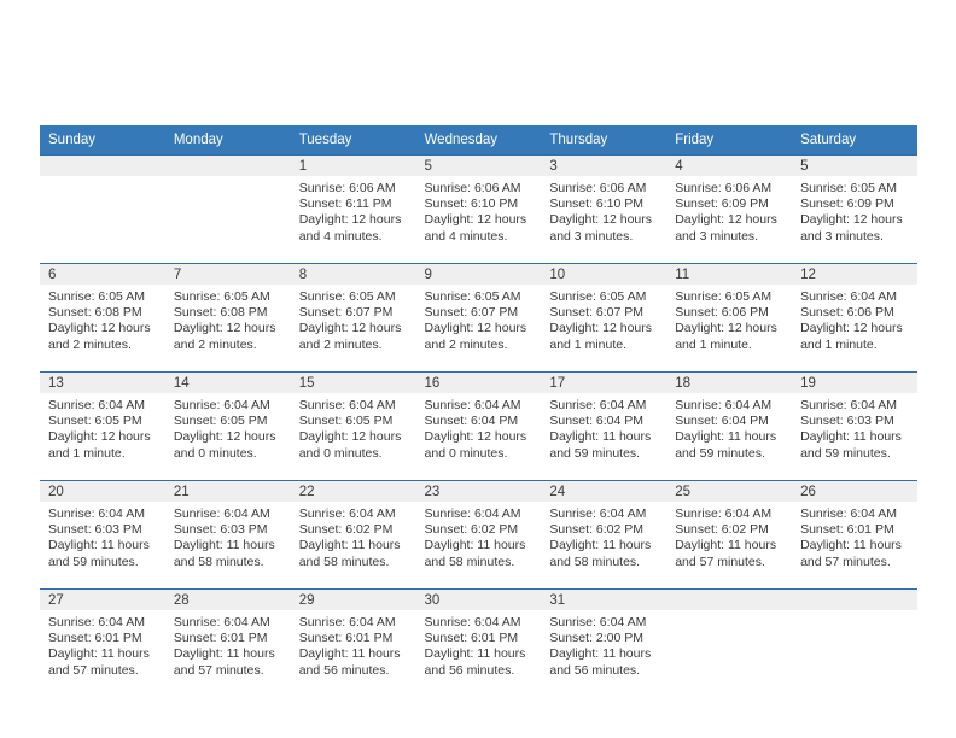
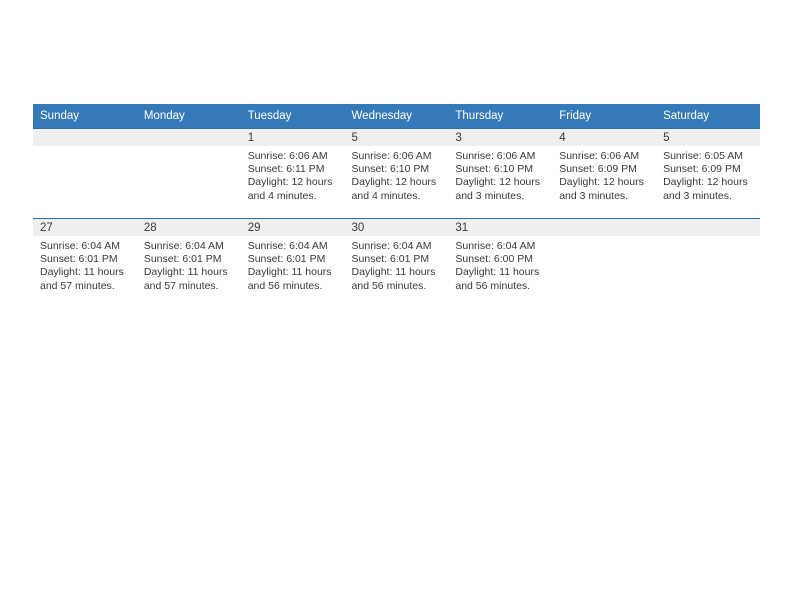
  Sunday	Monday	Tuesday	Wednesday	Thursday	Friday	Saturday
  		1Sunrise: 6:06 AMSunset: 6:11 PMDaylight: 12 hoursand 4 minutes.	5Sunrise: 6:06 AMSunset: 6:10 PMDaylight: 12 hoursand 4 minutes.	3Sunrise: 6:06 AMSunset: 6:10 PMDaylight: 12 hoursand 3 minutes.	4Sunrise: 6:06 AMSunset: 6:09 PMDaylight: 12 hoursand 3 minutes.	5Sunrise: 6:05 AMSunset: 6:09 PMDaylight: 12 hoursand 3 minutes.
- 6Sunrise: 6:05 AMSunset: 6:08 PMDaylight: 12 hoursand 2 minutes.	7Sunrise: 6:05 AMSunset: 6:08 PMDaylight: 12 hoursand 2 minutes.	8Sunrise: 6:05 AMSunset: 6:07 PMDaylight: 12 hoursand 2 minutes.	9Sunrise: 6:05 AMSunset: 6:07 PMDaylight: 12 hoursand 2 minutes.	10Sunrise: 6:05 AMSunset: 6:07 PMDaylight: 12 hoursand 1 minute.	11Sunrise: 6:05 AMSunset: 6:06 PMDaylight: 12 hoursand 1 minute.	12Sunrise: 6:04 AMSunset: 6:06 PMDaylight: 12 hoursand 1 minute.
- 13Sunrise: 6:04 AMSunset: 6:05 PMDaylight: 12 hoursand 1 minute.	14Sunrise: 6:04 AMSunset: 6:05 PMDaylight: 12 hoursand 0 minutes.	15Sunrise: 6:04 AMSunset: 6:05 PMDaylight: 12 hoursand 0 minutes.	16Sunrise: 6:04 AMSunset: 6:04 PMDaylight: 12 hoursand 0 minutes.	17Sunrise: 6:04 AMSunset: 6:04 PMDaylight: 11 hoursand 59 minutes.	18Sunrise: 6:04 AMSunset: 6:04 PMDaylight: 11 hoursand 59 minutes.	19Sunrise: 6:04 AMSunset: 6:03 PMDaylight: 11 hoursand 59 minutes.
- 20Sunrise: 6:04 AMSunset: 6:03 PMDaylight: 11 hoursand 59 minutes.	21Sunrise: 6:04 AMSunset: 6:03 PMDaylight: 11 hoursand 58 minutes.	22Sunrise: 6:04 AMSunset: 6:02 PMDaylight: 11 hoursand 58 minutes.	23Sunrise: 6:04 AMSunset: 6:02 PMDaylight: 11 hoursand 58 minutes.	24Sunrise: 6:04 AMSunset: 6:02 PMDaylight: 11 hoursand 58 minutes.	25Sunrise: 6:04 AMSunset: 6:02 PMDaylight: 11 hoursand 57 minutes.	26Sunrise: 6:04 AMSunset: 6:01 PMDaylight: 11 hoursand 57 minutes.
- 27Sunrise: 6:04 AMSunset: 6:01 PMDaylight: 11 hoursand 57 minutes.	28Sunrise: 6:04 AMSunset: 6:01 PMDaylight: 11 hoursand 57 minutes.	29Sunrise: 6:04 AMSunset: 6:01 PMDaylight: 11 hoursand 56 minutes.	30Sunrise: 6:04 AMSunset: 6:01 PMDaylight: 11 hoursand 56 minutes.	31Sunrise: 6:04 AMSunset: 2:00 PMDaylight: 11 hoursand 56 minutes.
+ 27Sunrise: 6:04 AMSunset: 6:01 PMDaylight: 11 hoursand 57 minutes.	28Sunrise: 6:04 AMSunset: 6:01 PMDaylight: 11 hoursand 57 minutes.	29Sunrise: 6:04 AMSunset: 6:01 PMDaylight: 11 hoursand 56 minutes.	30Sunrise: 6:04 AMSunset: 6:01 PMDaylight: 11 hoursand 56 minutes.	31Sunrise: 6:04 AMSunset: 6:00 PMDaylight: 11 hoursand 56 minutes.
